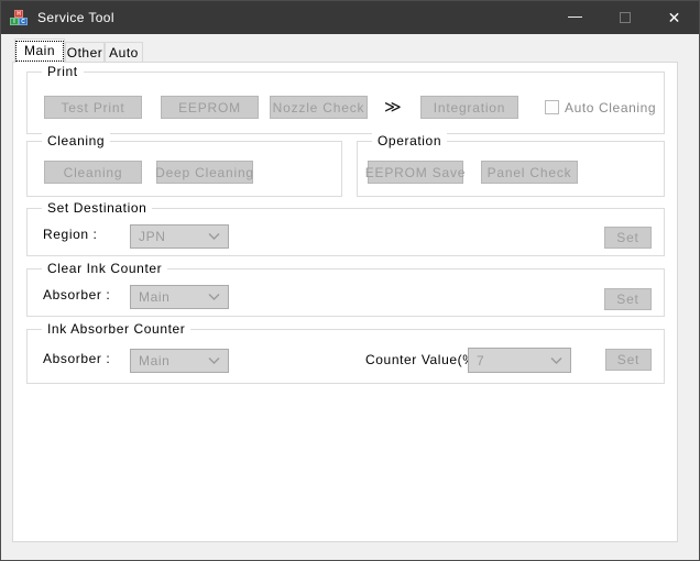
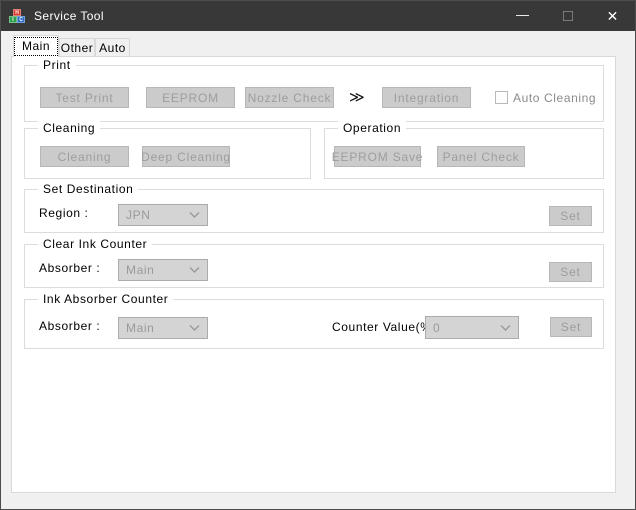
  Service Tool
  —
  ✕
  Main
  Other
  Auto
  Print
  Test Print
  EEPROM
  Nozzle Check
  ≫
  Integration
  Auto Cleaning
  Cleaning
  Cleaning
  Deep Cleaning
  Operation
  EEPROM Save
  Panel Check
  Set Destination
  Region :
  JPN
  Set
  Clear Ink Counter
  Absorber :
  Main
  Set
  Ink Absorber Counter
  Absorber :
  Main
  Counter Value(
- 7
+ 0
  Set
